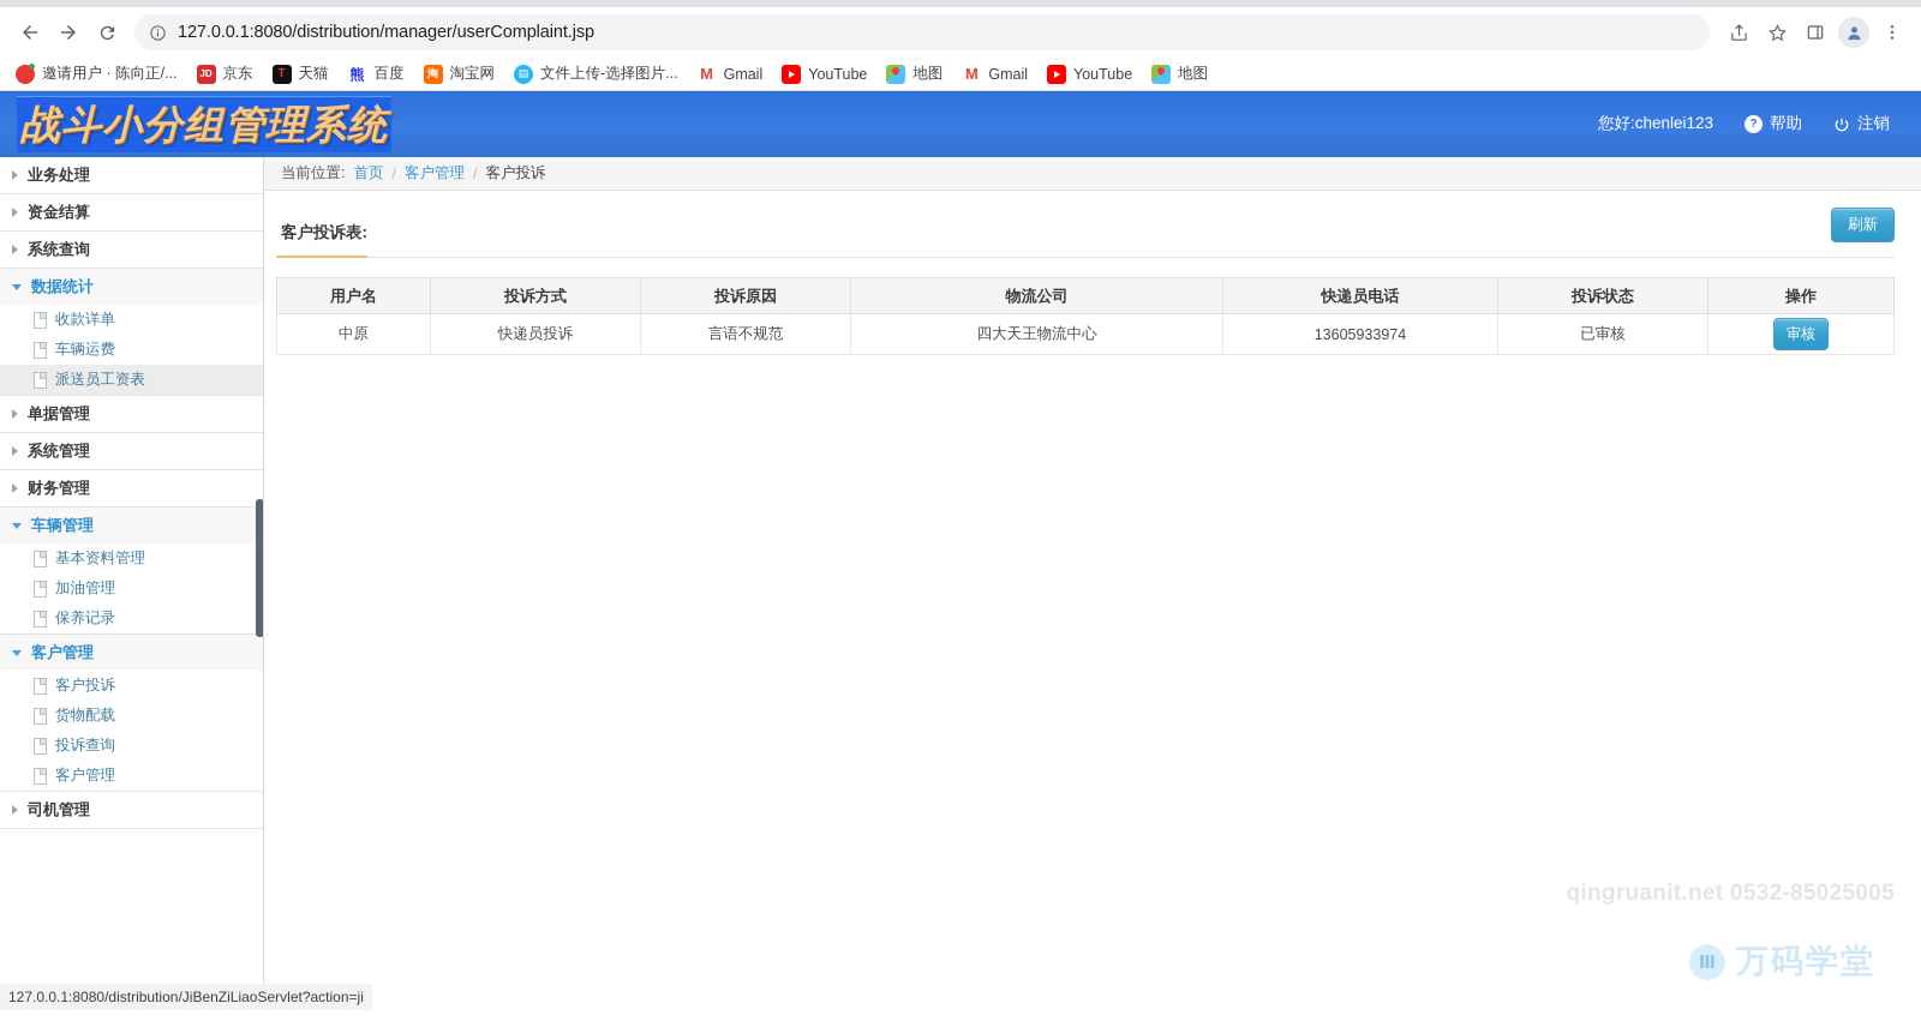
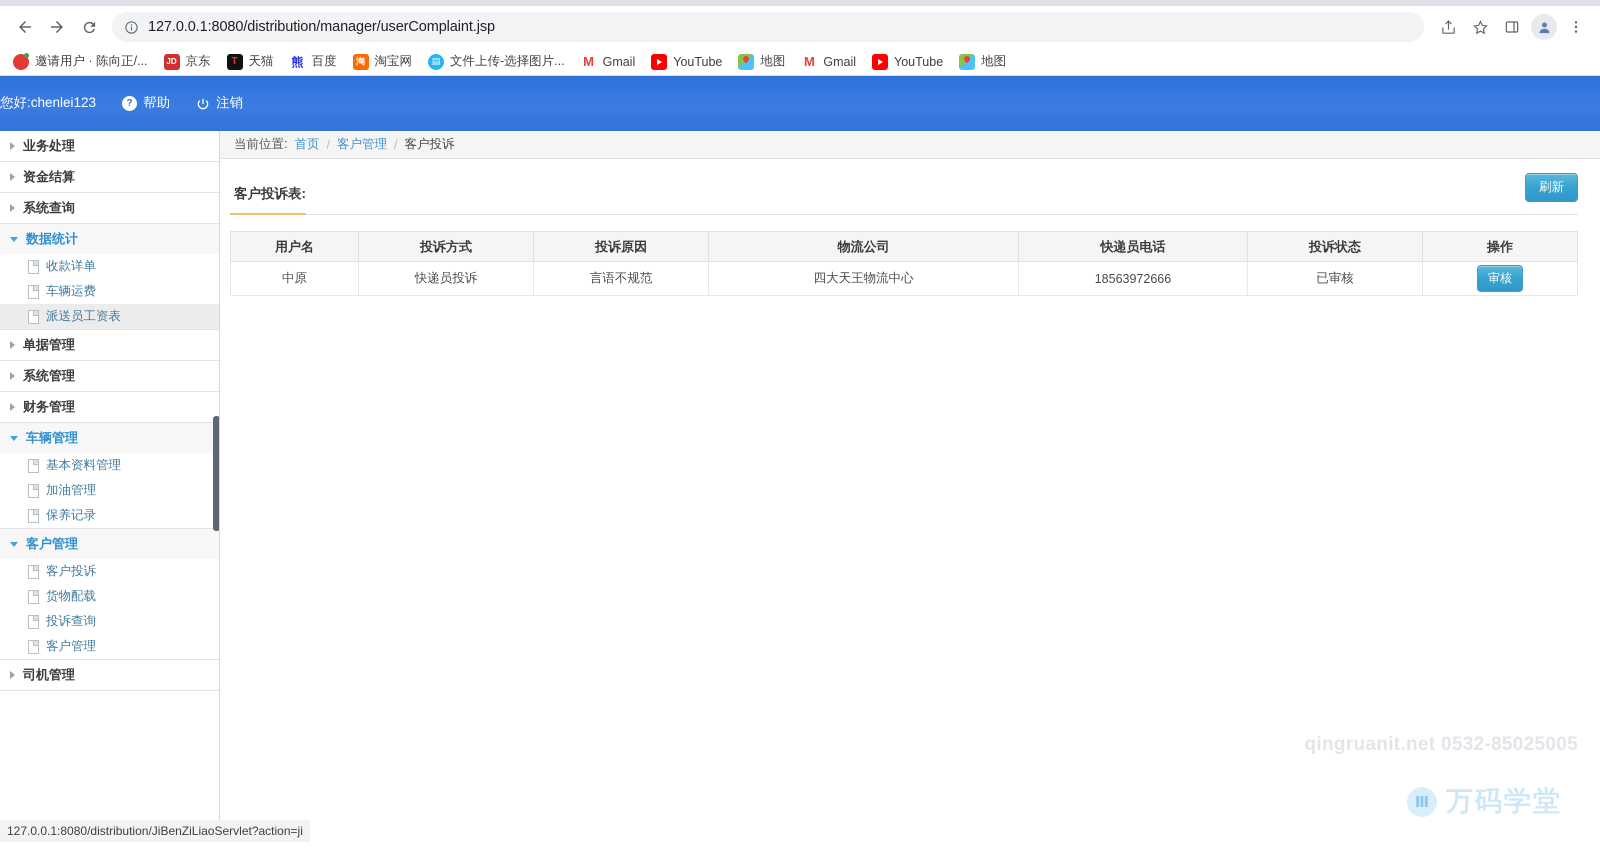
  127.0.0.1:8080/distribution/manager/userComplaint.jsp
  邀请用户 · 陈向正/...
  JD
  京东
  T
  天猫
  熊
  百度
  淘
  淘宝网
  ▤
  文件上传-选择图片...
  M
  Gmail
  YouTube
  地图
  M
  Gmail
  YouTube
  地图
- 战斗小分组管理系统
  您好:chenlei123
  ?
  帮助
  注销
  业务处理
  资金结算
  系统查询
  数据统计
  收款详单
  车辆运费
  派送员工资表
  单据管理
  系统管理
  财务管理
  车辆管理
  基本资料管理
  加油管理
  保养记录
  客户管理
  客户投诉
  货物配载
  投诉查询
  客户管理
  司机管理
  当前位置:
  首页
  /
  客户管理
  /
  客户投诉
  客户投诉表:
  刷新
  用户名	投诉方式	投诉原因	物流公司	快递员电话	投诉状态	操作
- 中原	快递员投诉	言语不规范	四大天王物流中心	13605933974	已审核	审核
+ 中原	快递员投诉	言语不规范	四大天王物流中心	18563972666	已审核	审核
  qingruanit.net 0532-85025005
  Ⅲ
  万码学堂
  127.0.0.1:8080/distribution/JiBenZiLiaoServlet?action=ji
